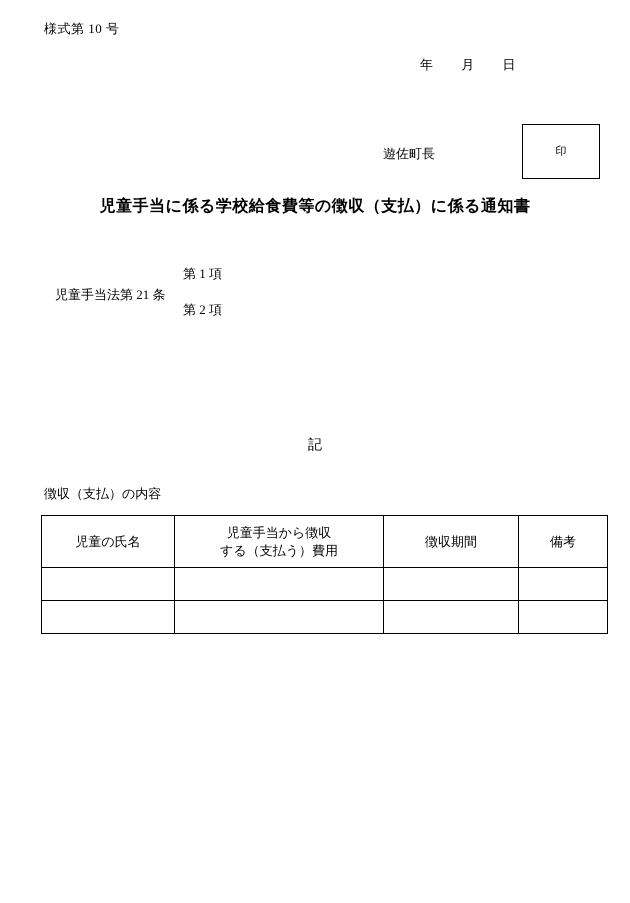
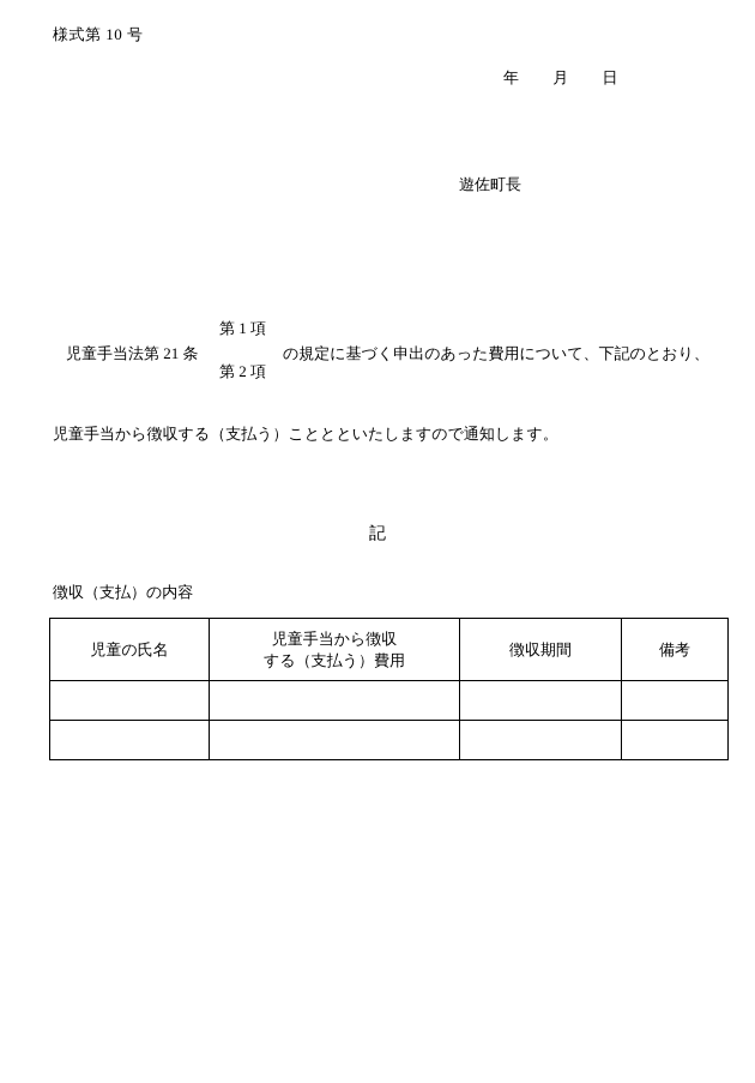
  様式第 10 号
  年 月 日
  遊佐町長
- 印
- 児童手当に係る学校給食費等の徴収（支払）に係る通知書
  第 1 項
  第 2 項
  児童手当法第 21 条
+ の規定に基づく申出のあった費用について、下記のとおり、
+ 児童手当から徴収する（支払う）こととといたしますので通知します。
  記
  徴収（支払）の内容
  児童の氏名	児童手当から徴収 する（支払う）費用	徴収期間	備考
